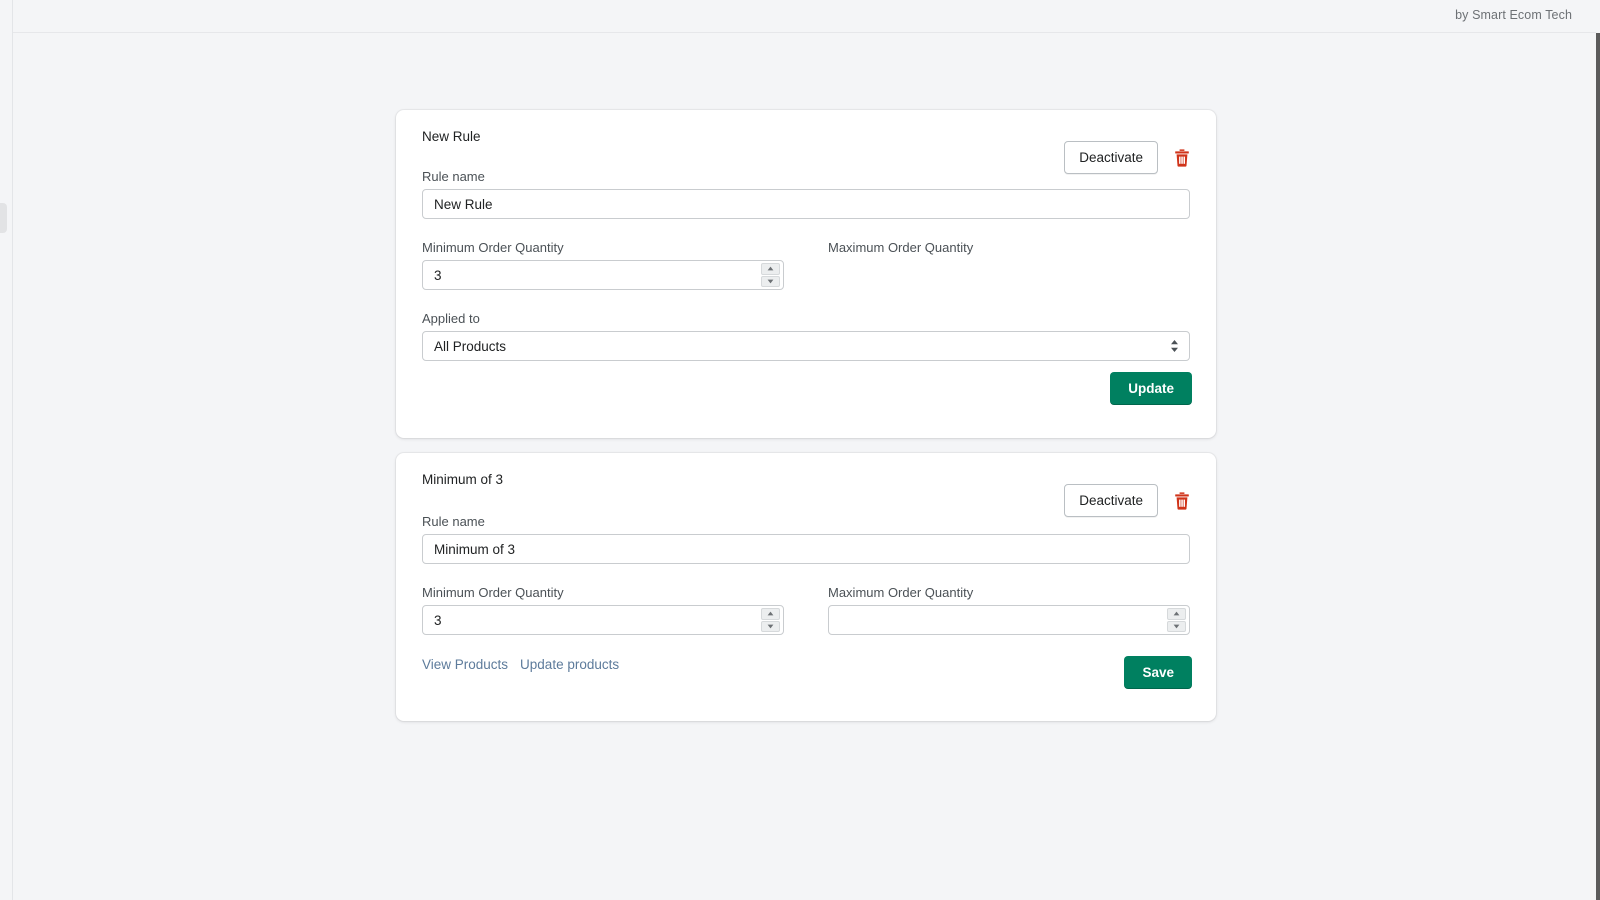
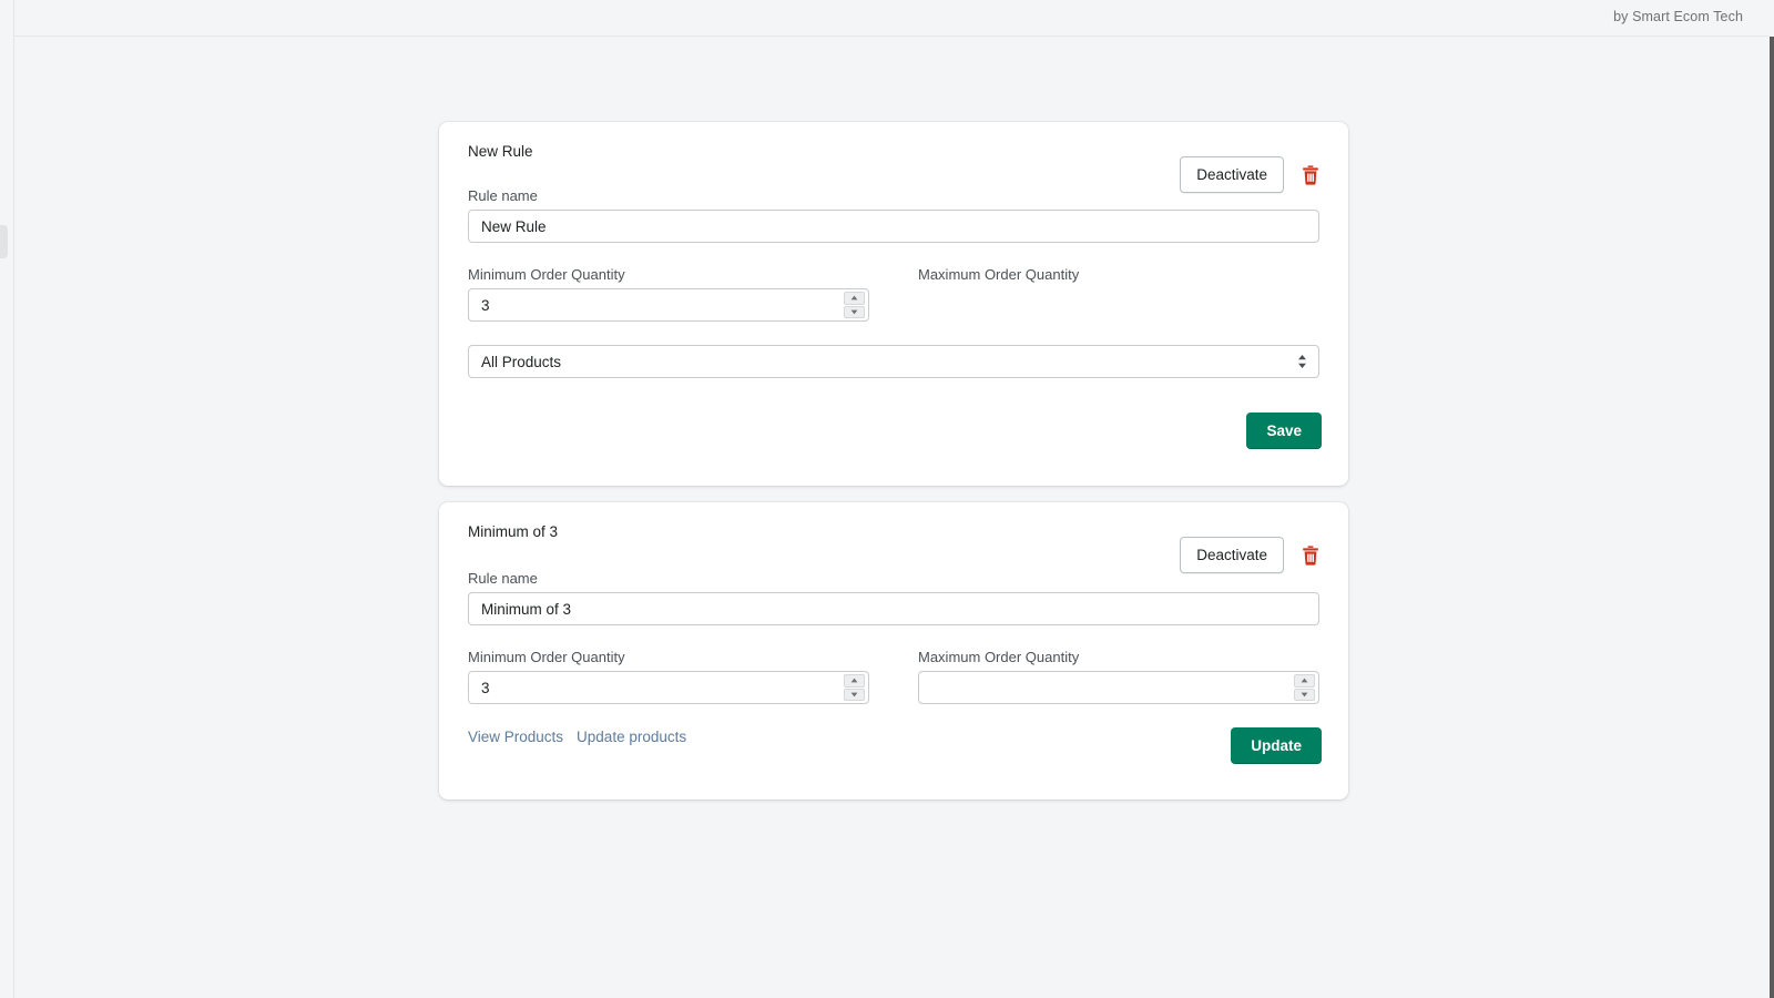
  by Smart Ecom Tech
  New Rule
  Deactivate
  Rule name
  New Rule
  Minimum Order Quantity
  3
  Maximum Order Quantity
- Applied to
  All Products
- Update
+ Save
  Minimum of 3
  Deactivate
  Rule name
  Minimum of 3
  Minimum Order Quantity
  3
  Maximum Order Quantity
  View Products
  Update products
- Save
+ Update
